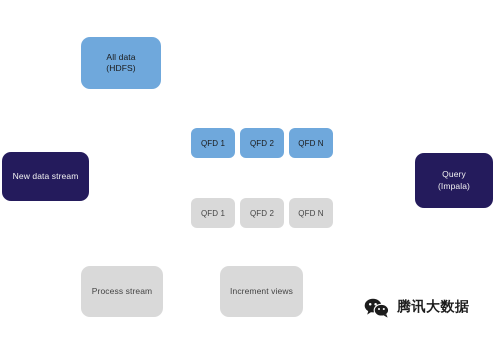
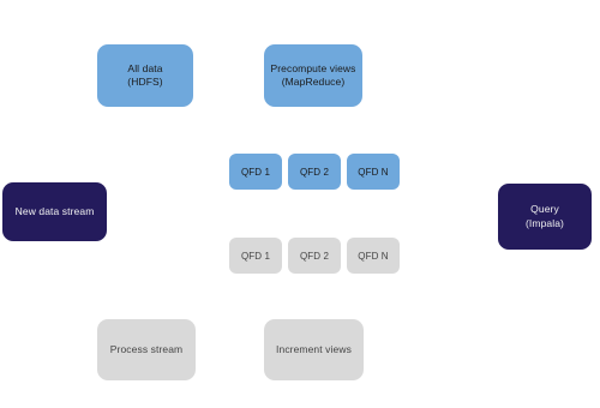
  All data
  (HDFS)
+ Precompute views
+ (MapReduce)
  New data stream
  Query
  (Impala)
  QFD 1
  QFD 2
  QFD N
  QFD 1
  QFD 2
  QFD N
  Process stream
  Increment views
- 腾讯大数据
